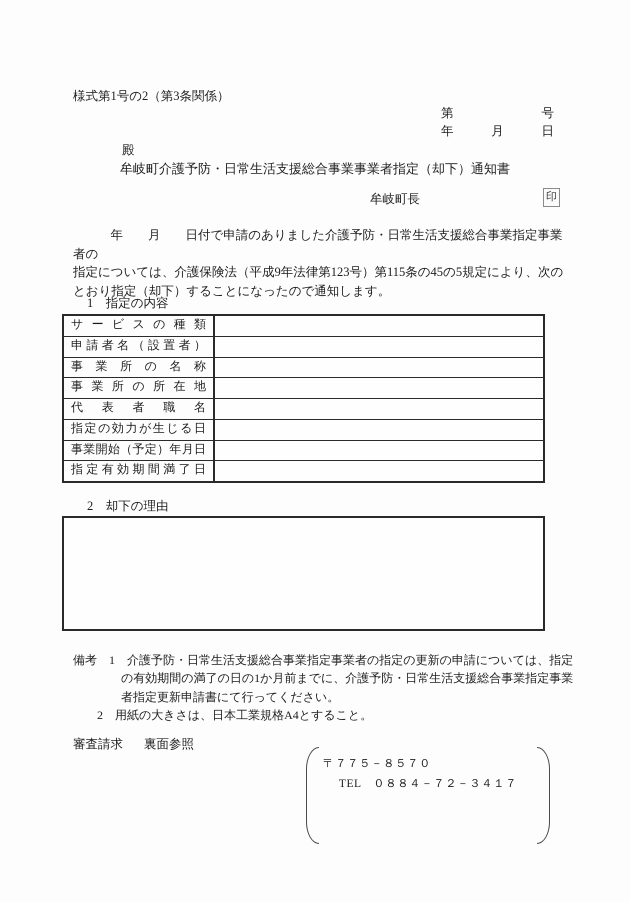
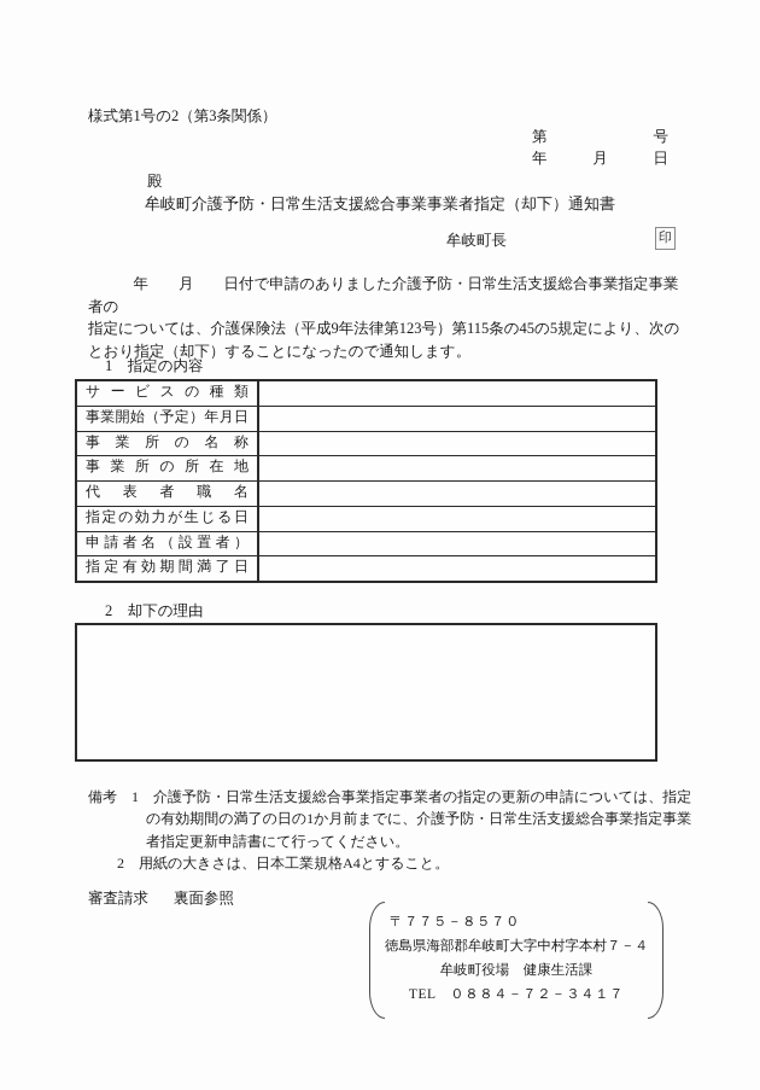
  様式第1号の2（第3条関係）
  第
  号
  年
  月
  日
  殿
  牟岐町介護予防・日常生活支援総合事業事業者指定（却下）通知書
  牟岐町長
  印
  年 月 日付で申請のありました介護予防・日常生活支援総合事業指定事業者の
  指定については、介護保険法（平成9年法律第123号）第115条の45の5規定により、次の
  とおり指定（却下）することになったので通知します。
  1 指定の内容
  サービスの種類
- 申請者名（設置者）
+ 事業開始（予定）年月日
  事業所の名称
  事業所の所在地
  代表者職名
  指定の効力が生じる日
- 事業開始（予定）年月日
+ 申請者名（設置者）
  指定有効期間満了日
  2 却下の理由
  備考 1 介護予防・日常生活支援総合事業指定事業者の指定の更新の申請については、指定
  の有効期間の満了の日の1か月前までに、介護予防・日常生活支援総合事業指定事業
  者指定更新申請書にて行ってください。
  2 用紙の大きさは、日本工業規格A4とすること。
  審査請求
  裏面参照
  〒７７５－８５７０
+ 徳島県海部郡牟岐町大字中村字本村７－４
+ 牟岐町役場 健康生活課
  TEL ０８８４－７２－３４１７
